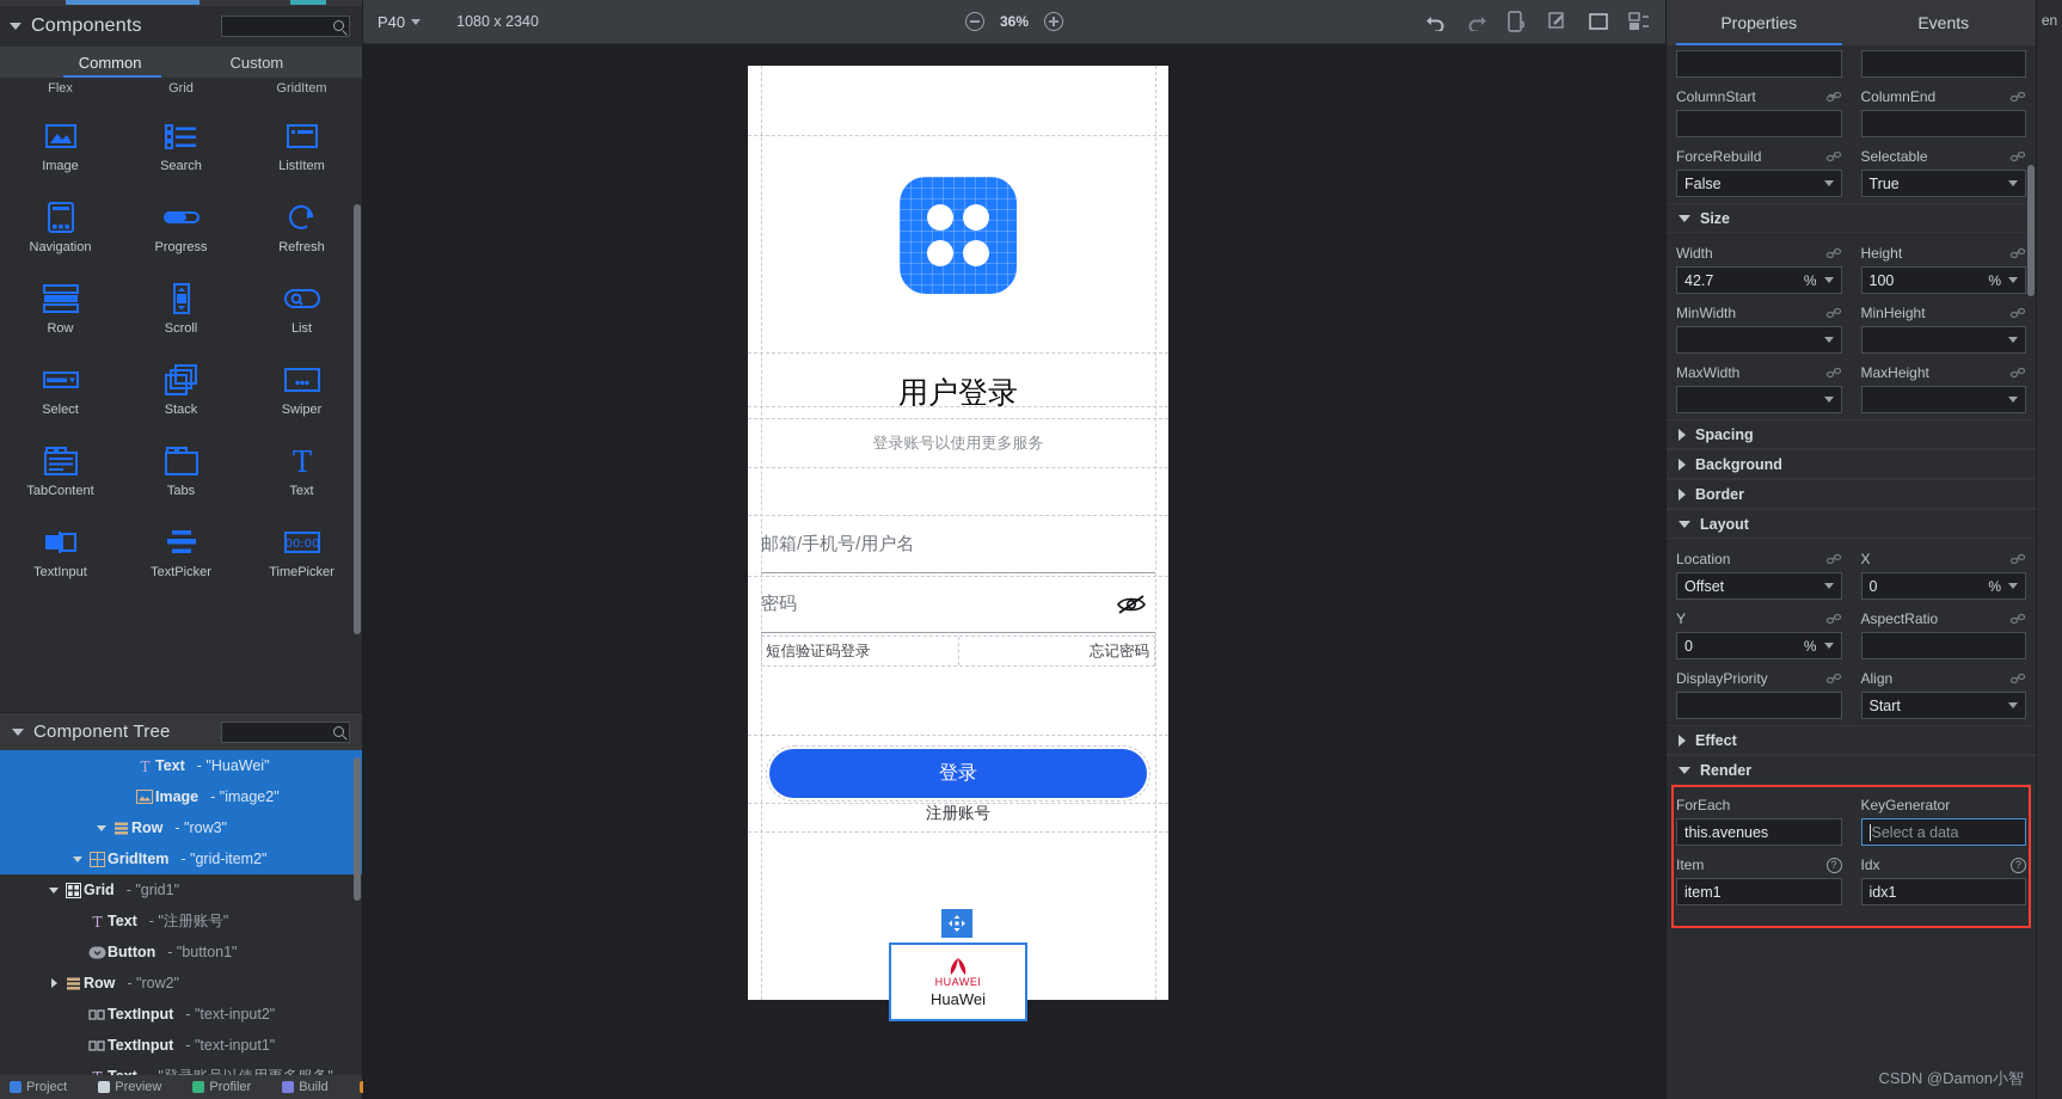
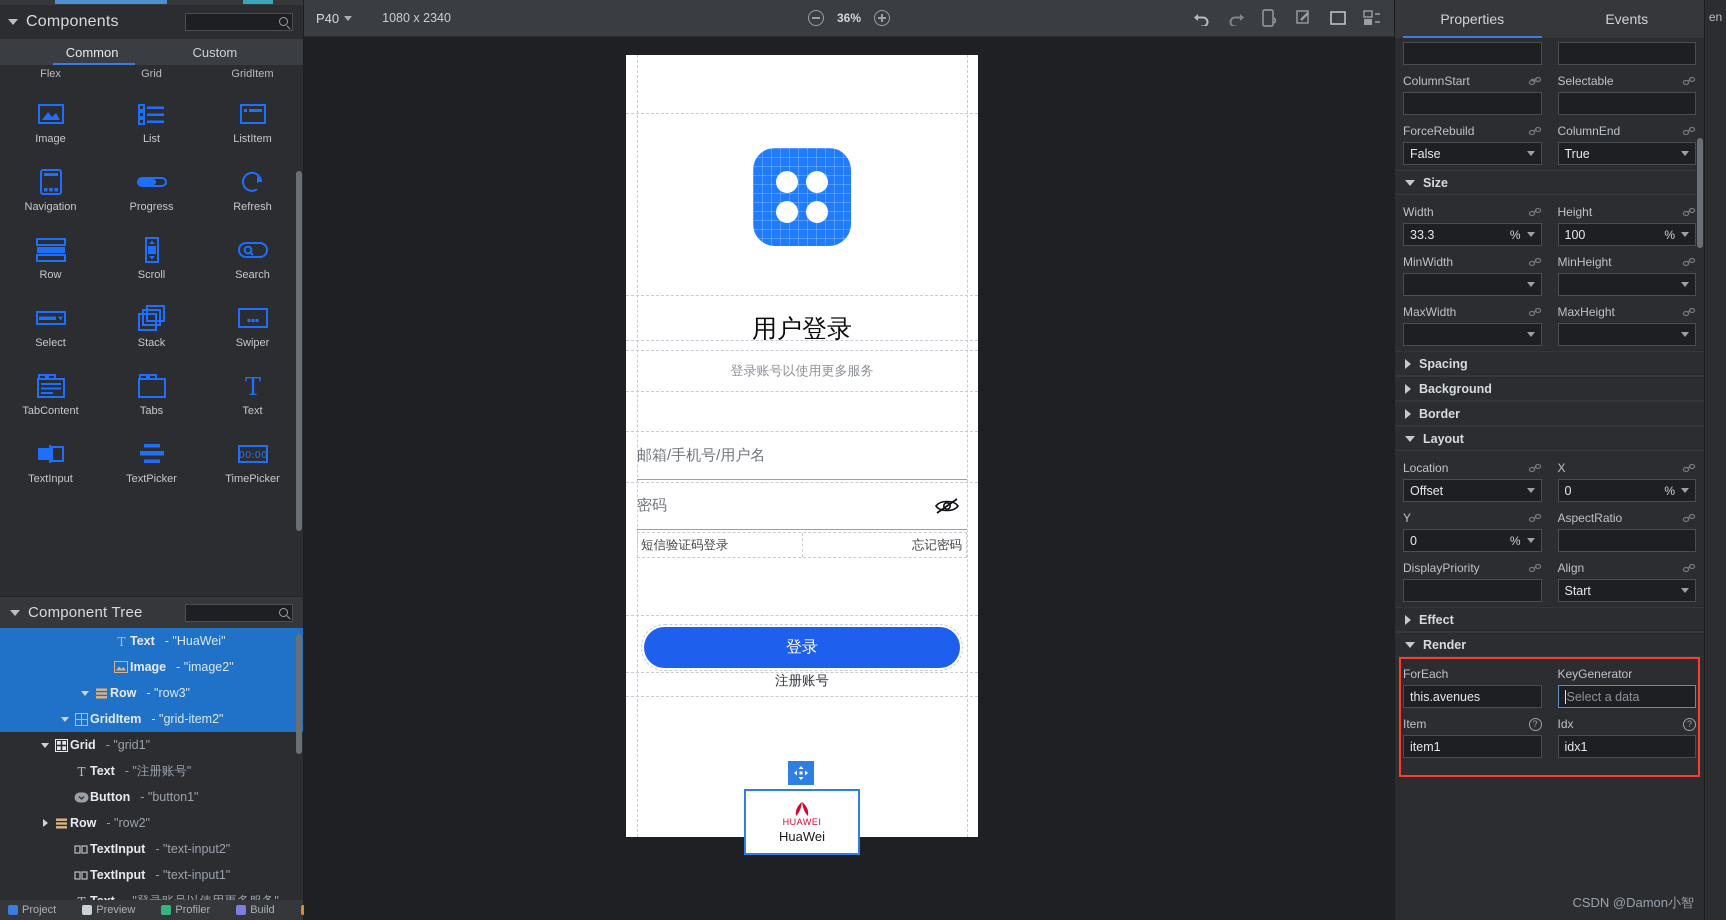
  Components
  Common
  Custom
  Flex
  Grid
  GridItem
  Image
- Search
+ List
  ListItem
  Navigation
  Progress
  Refresh
  Row
  Scroll
- List
+ Search
  Select
  Stack
  Swiper
  TabContent
  Tabs
  T
  Text
  TextInput
  TextPicker
  00:00
  TimePicker
  Component Tree
  T
  Text
  - "HuaWei"
  Image
  - "image2"
  Row
  - "row3"
  GridItem
  - "grid-item2"
  Grid
  - "grid1"
  T
  Text
  - "注册账号"
  Button
  - "button1"
  Row
  - "row2"
  TextInput
  - "text-input2"
  TextInput
  - "text-input1"
  Project
  Preview
  Profiler
  Build
  P40
  1080 x 2340
  36%
  用户登录
  登录账号以使用更多服务
  邮箱/手机号/用户名
  密码
  短信验证码登录
  忘记密码
  登录
  注册账号
  HUAWEI
  HuaWei
  Properties
  Events
  ColumnStart
- ColumnEnd
+ Selectable
  ForceRebuild
  False
- Selectable
+ ColumnEnd
  True
  Size
  Width
- 42.7
+ 33.3
  %
  Height
  100
  %
  MinWidth
  MinHeight
  MaxWidth
  MaxHeight
  Spacing
  Background
  Border
  Layout
  Location
  Offset
  X
  0
  %
  Y
  0
  %
  AspectRatio
  DisplayPriority
  Align
  Start
  Effect
  Render
  ForEach
  this.avenues
  KeyGenerator
  Select a data
  Item
  ?
  item1
  Idx
  ?
  idx1
  CSDN @Damon小智
  en
